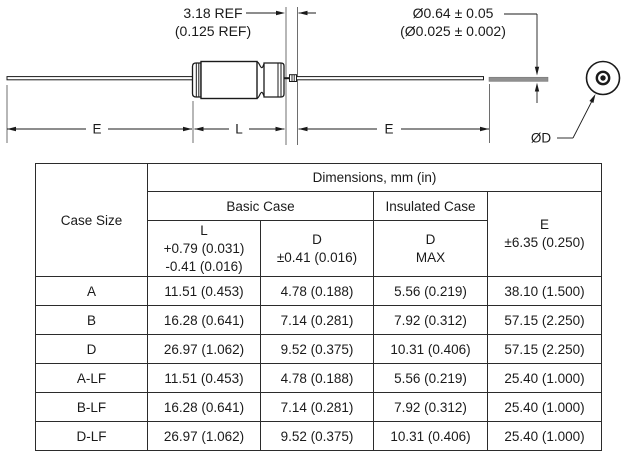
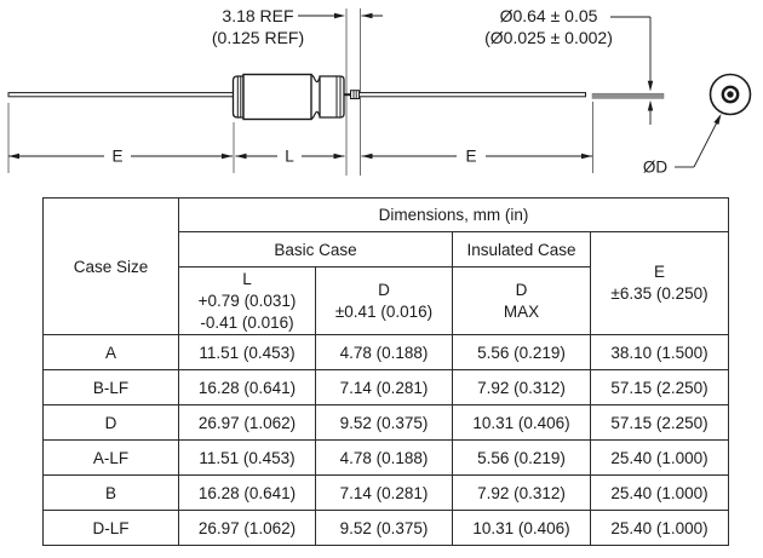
  3.18 REF
  (0.125 REF)
  Ø0.64 ± 0.05
  (Ø0.025 ± 0.002)
  E
  L
  E
  ØD
  Case Size	Dimensions, mm (in)
  Basic Case	Insulated Case	E ±6.35 (0.250)
  L +0.79 (0.031) -0.41 (0.016)	D ±0.41 (0.016)	D MAX
  A	11.51 (0.453)	4.78 (0.188)	5.56 (0.219)	38.10 (1.500)
- B	16.28 (0.641)	7.14 (0.281)	7.92 (0.312)	57.15 (2.250)
+ B-LF	16.28 (0.641)	7.14 (0.281)	7.92 (0.312)	57.15 (2.250)
  D	26.97 (1.062)	9.52 (0.375)	10.31 (0.406)	57.15 (2.250)
  A-LF	11.51 (0.453)	4.78 (0.188)	5.56 (0.219)	25.40 (1.000)
- B-LF	16.28 (0.641)	7.14 (0.281)	7.92 (0.312)	25.40 (1.000)
+ B	16.28 (0.641)	7.14 (0.281)	7.92 (0.312)	25.40 (1.000)
  D-LF	26.97 (1.062)	9.52 (0.375)	10.31 (0.406)	25.40 (1.000)
